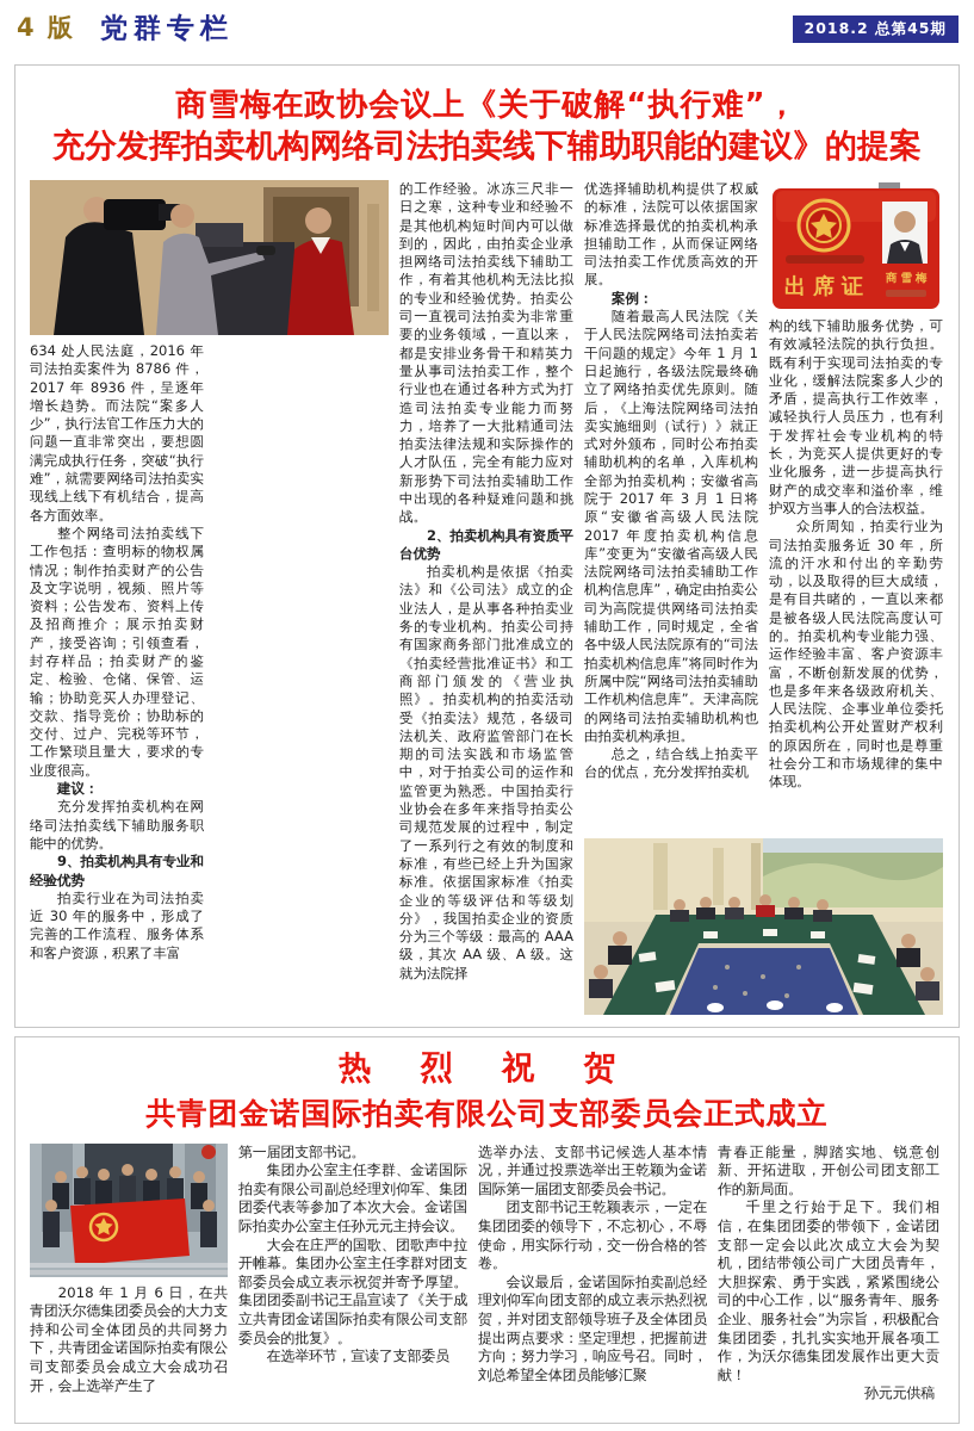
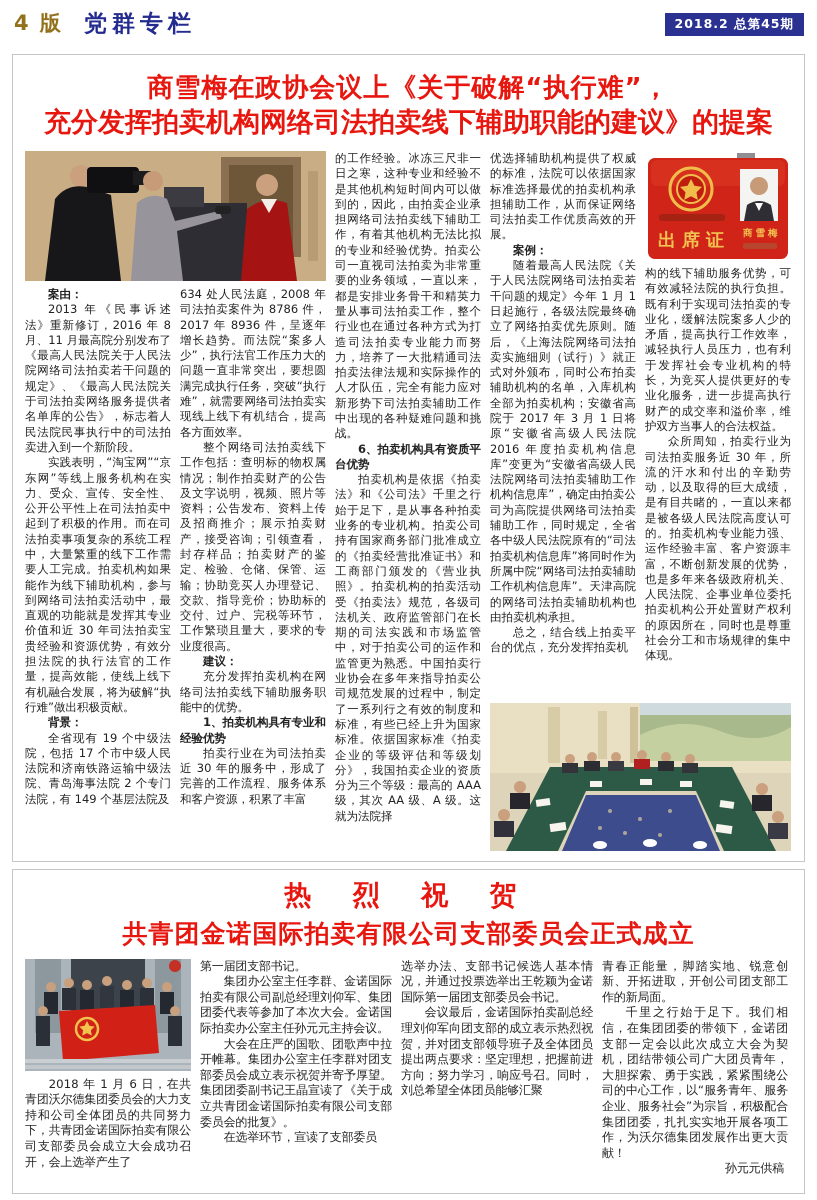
  4 版
  党群专栏
  2018.2 总第45期
  商雪梅在政协会议上《关于破解“执行难”，
  充分发挥拍卖机构网络司法拍卖线下辅助职能的建议》的提案
+ 案由：
+ 2013 年《民事诉述法》重新修订，2016 年 8 月、11 月最高院分别发布了《最高人民法院关于人民法院网络司法拍卖若干问题的规定》、《最高人民法院关于司法拍卖网络服务提供者名单库的公告》，标志着人民法院民事执行中的司法拍卖进入到一个新阶段。
+ 实践表明，“淘宝网”“京东网”等线上服务机构在实力、受众、宣传、安全性、公开公平性上在司法拍卖中起到了积极的作用。而在司法拍卖事项复杂的系统工程中，大量繁重的线下工作需要人工完成。拍卖机构如果能作为线下辅助机构，参与到网络司法拍卖活动中，最直观的功能就是发挥其专业价值和近 30 年司法拍卖宝贵经验和资源优势，有效分担法院的执行法官的工作量，提高效能，使线上线下有机融合发展，将为破解“执行难”做出积极贡献。
+ 背景：
+ 全省现有 19 个中级法院，包括 17 个市中级人民法院和济南铁路运输中级法院、青岛海事法院 2 个专门法院，有 149 个基层法院及
- 634 处人民法庭，2016 年司法拍卖案件为 8786 件，2017 年 8936 件，呈逐年增长趋势。而法院“案多人少”，执行法官工作压力大的问题一直非常突出，要想圆满完成执行任务，突破“执行难”，就需要网络司法拍卖实现线上线下有机结合，提高各方面效率。
+ 634 处人民法庭，2008 年司法拍卖案件为 8786 件，2017 年 8936 件，呈逐年增长趋势。而法院“案多人少”，执行法官工作压力大的问题一直非常突出，要想圆满完成执行任务，突破“执行难”，就需要网络司法拍卖实现线上线下有机结合，提高各方面效率。
  整个网络司法拍卖线下工作包括：查明标的物权属情况；制作拍卖财产的公告及文字说明，视频、照片等资料；公告发布、资料上传及招商推介；展示拍卖财产，接受咨询；引领查看，封存样品；拍卖财产的鉴定、检验、仓储、保管、运输；协助竞买人办理登记、交款、指导竞价；协助标的交付、过户、完税等环节，工作繁琐且量大，要求的专业度很高。
  建议：
  充分发挥拍卖机构在网络司法拍卖线下辅助服务职能中的优势。
- 9、拍卖机构具有专业和经验优势
+ 1、拍卖机构具有专业和经验优势
  拍卖行业在为司法拍卖近 30 年的服务中，形成了完善的工作流程、服务体系和客户资源，积累了丰富
  的工作经验。冰冻三尺非一日之寒，这种专业和经验不是其他机构短时间内可以做到的，因此，由拍卖企业承担网络司法拍卖线下辅助工作，有着其他机构无法比拟的专业和经验优势。拍卖公司一直视司法拍卖为非常重要的业务领域，一直以来，都是安排业务骨干和精英力量从事司法拍卖工作，整个行业也在通过各种方式为打造司法拍卖专业能力而努力，培养了一大批精通司法拍卖法律法规和实际操作的人才队伍，完全有能力应对新形势下司法拍卖辅助工作中出现的各种疑难问题和挑战。
- 2、拍卖机构具有资质平台优势
+ 6、拍卖机构具有资质平台优势
- 拍卖机构是依据《拍卖法》和《公司法》成立的企业法人，是从事各种拍卖业务的专业机构。拍卖公司持有国家商务部门批准成立的《拍卖经营批准证书》和工商部门颁发的《营业执照》。拍卖机构的拍卖活动受《拍卖法》规范，各级司法机关、政府监管部门在长期的司法实践和市场监管中，对于拍卖公司的运作和监管更为熟悉。中国拍卖行业协会在多年来指导拍卖公司规范发展的过程中，制定了一系列行之有效的制度和标准，有些已经上升为国家标准。依据国家标准《拍卖企业的等级评估和等级划分》，我国拍卖企业的资质分为三个等级：最高的 AAA 级，其次 AA 级、A 级。这就为法院择
+ 拍卖机构是依据《拍卖法》和《公司法》千里之行始于足下，是从事各种拍卖业务的专业机构。拍卖公司持有国家商务部门批准成立的《拍卖经营批准证书》和工商部门颁发的《营业执照》。拍卖机构的拍卖活动受《拍卖法》规范，各级司法机关、政府监管部门在长期的司法实践和市场监管中，对于拍卖公司的运作和监管更为熟悉。中国拍卖行业协会在多年来指导拍卖公司规范发展的过程中，制定了一系列行之有效的制度和标准，有些已经上升为国家标准。依据国家标准《拍卖企业的等级评估和等级划分》，我国拍卖企业的资质分为三个等级：最高的 AAA 级，其次 AA 级、A 级。这就为法院择
  优选择辅助机构提供了权威的标准，法院可以依据国家标准选择最优的拍卖机构承担辅助工作，从而保证网络司法拍卖工作优质高效的开展。
  案例：
- 随着最高人民法院《关于人民法院网络司法拍卖若干问题的规定》今年 1 月 1 日起施行，各级法院最终确立了网络拍卖优先原则。随后，《上海法院网络司法拍卖实施细则（试行）》就正式对外颁布，同时公布拍卖辅助机构的名单，入库机构全部为拍卖机构；安徽省高院于 2017 年 3 月 1 日将原“安徽省高级人民法院 2017 年度拍卖机构信息库”变更为“安徽省高级人民法院网络司法拍卖辅助工作机构信息库”，确定由拍卖公司为高院提供网络司法拍卖辅助工作，同时规定，全省各中级人民法院原有的“司法拍卖机构信息库”将同时作为所属中院“网络司法拍卖辅助工作机构信息库”。天津高院的网络司法拍卖辅助机构也由拍卖机构承担。
+ 随着最高人民法院《关于人民法院网络司法拍卖若干问题的规定》今年 1 月 1 日起施行，各级法院最终确立了网络拍卖优先原则。随后，《上海法院网络司法拍卖实施细则（试行）》就正式对外颁布，同时公布拍卖辅助机构的名单，入库机构全部为拍卖机构；安徽省高院于 2017 年 3 月 1 日将原“安徽省高级人民法院 2016 年度拍卖机构信息库”变更为“安徽省高级人民法院网络司法拍卖辅助工作机构信息库”，确定由拍卖公司为高院提供网络司法拍卖辅助工作，同时规定，全省各中级人民法院原有的“司法拍卖机构信息库”将同时作为所属中院“网络司法拍卖辅助工作机构信息库”。天津高院的网络司法拍卖辅助机构也由拍卖机构承担。
  总之，结合线上拍卖平台的优点，充分发挥拍卖机
  出席证
  商雪梅
  构的线下辅助服务优势，可有效减轻法院的执行负担。既有利于实现司法拍卖的专业化，缓解法院案多人少的矛盾，提高执行工作效率，减轻执行人员压力，也有利于发挥社会专业机构的特长，为竞买人提供更好的专业化服务，进一步提高执行财产的成交率和溢价率，维护双方当事人的合法权益。
  众所周知，拍卖行业为司法拍卖服务近 30 年，所流的汗水和付出的辛勤劳动，以及取得的巨大成绩，是有目共睹的，一直以来都是被各级人民法院高度认可的。拍卖机构专业能力强、运作经验丰富、客户资源丰富，不断创新发展的优势，也是多年来各级政府机关、人民法院、企事业单位委托拍卖机构公开处置财产权利的原因所在，同时也是尊重社会分工和市场规律的集中体现。
  热 烈 祝 贺
  共青团金诺国际拍卖有限公司支部委员会正式成立
  2018 年 1 月 6 日，在共青团沃尔德集团委员会的大力支持和公司全体团员的共同努力下，共青团金诺国际拍卖有限公司支部委员会成立大会成功召开，会上选举产生了
  第一届团支部书记。
  集团办公室主任李群、金诺国际拍卖有限公司副总经理刘仰军、集团团委代表等参加了本次大会。金诺国际拍卖办公室主任孙元元主持会议。
  大会在庄严的国歌、团歌声中拉开帷幕。集团办公室主任李群对团支部委员会成立表示祝贺并寄予厚望。集团团委副书记王晶宣读了《关于成立共青团金诺国际拍卖有限公司支部委员会的批复》。
  在选举环节，宣读了支部委员
  选举办法、支部书记候选人基本情况，并通过投票选举出王乾颖为金诺国际第一届团支部委员会书记。
- 团支部书记王乾颖表示，一定在集团团委的领导下，不忘初心，不辱使命，用实际行动，交一份合格的答卷。
  会议最后，金诺国际拍卖副总经理刘仰军向团支部的成立表示热烈祝贺，并对团支部领导班子及全体团员提出两点要求：坚定理想，把握前进方向；努力学习，响应号召。同时，刘总希望全体团员能够汇聚
  青春正能量，脚踏实地、锐意创新、开拓进取，开创公司团支部工作的新局面。
  千里之行始于足下。我们相信，在集团团委的带领下，金诺团支部一定会以此次成立大会为契机，团结带领公司广大团员青年，大胆探索、勇于实践，紧紧围绕公司的中心工作，以“服务青年、服务企业、服务社会”为宗旨，积极配合集团团委，扎扎实实地开展各项工作，为沃尔德集团发展作出更大贡献！
  孙元元供稿
